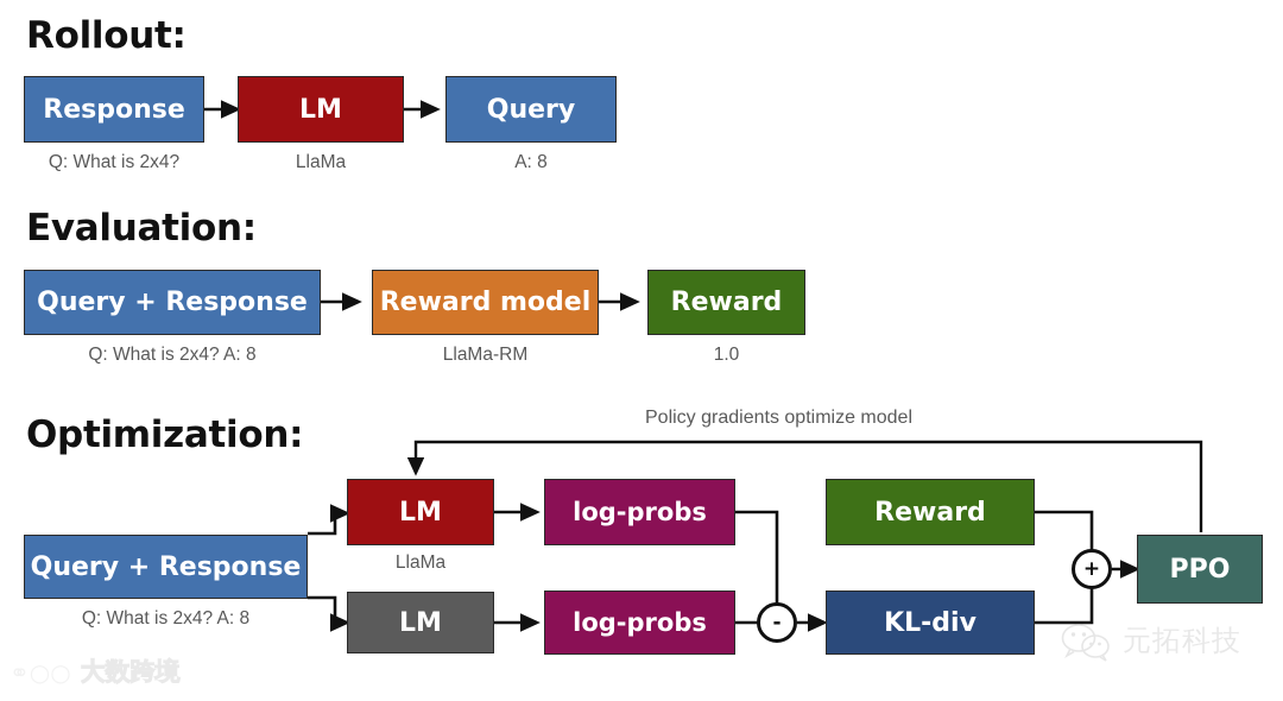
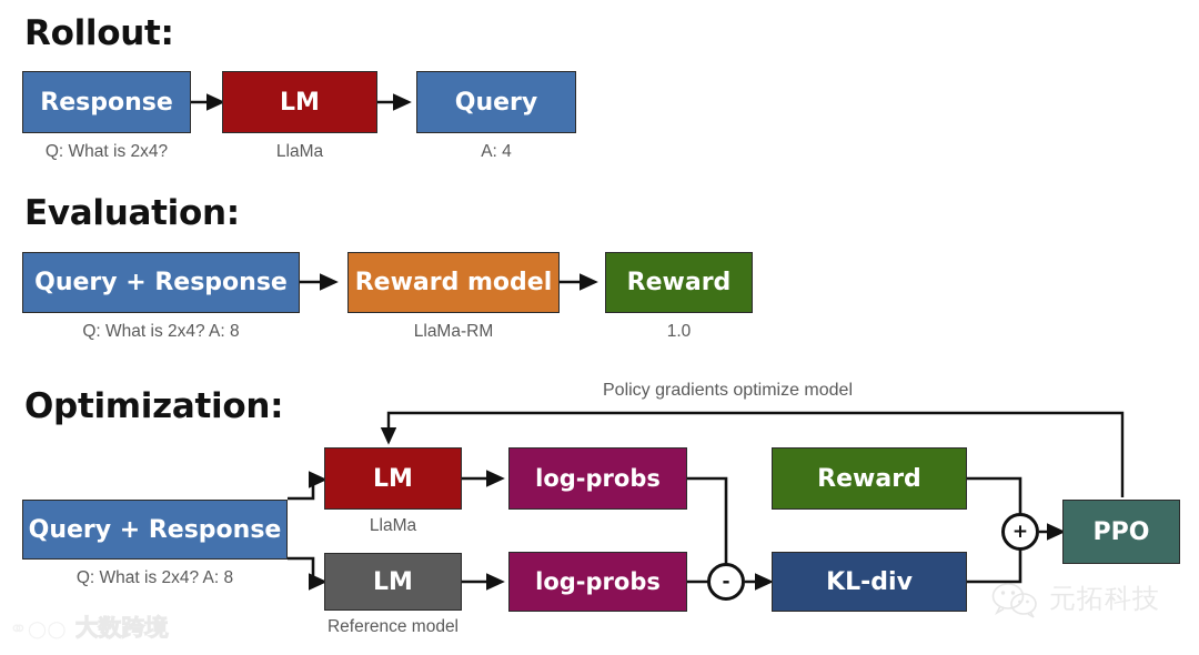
  Rollout:
  Response
  Q: What is 2x4?
  LM
  LlaMa
  Query
- A: 8
+ A: 4
  Evaluation:
  Query + Response
  Q: What is 2x4? A: 8
  Reward model
  LlaMa-RM
  Reward
  1.0
  Optimization:
  Policy gradients optimize model
  Query + Response
  Q: What is 2x4? A: 8
  LM
  LlaMa
  LM
+ Reference model
  log-probs
  log-probs
  -
  Reward
  KL-div
  +
  PPO
